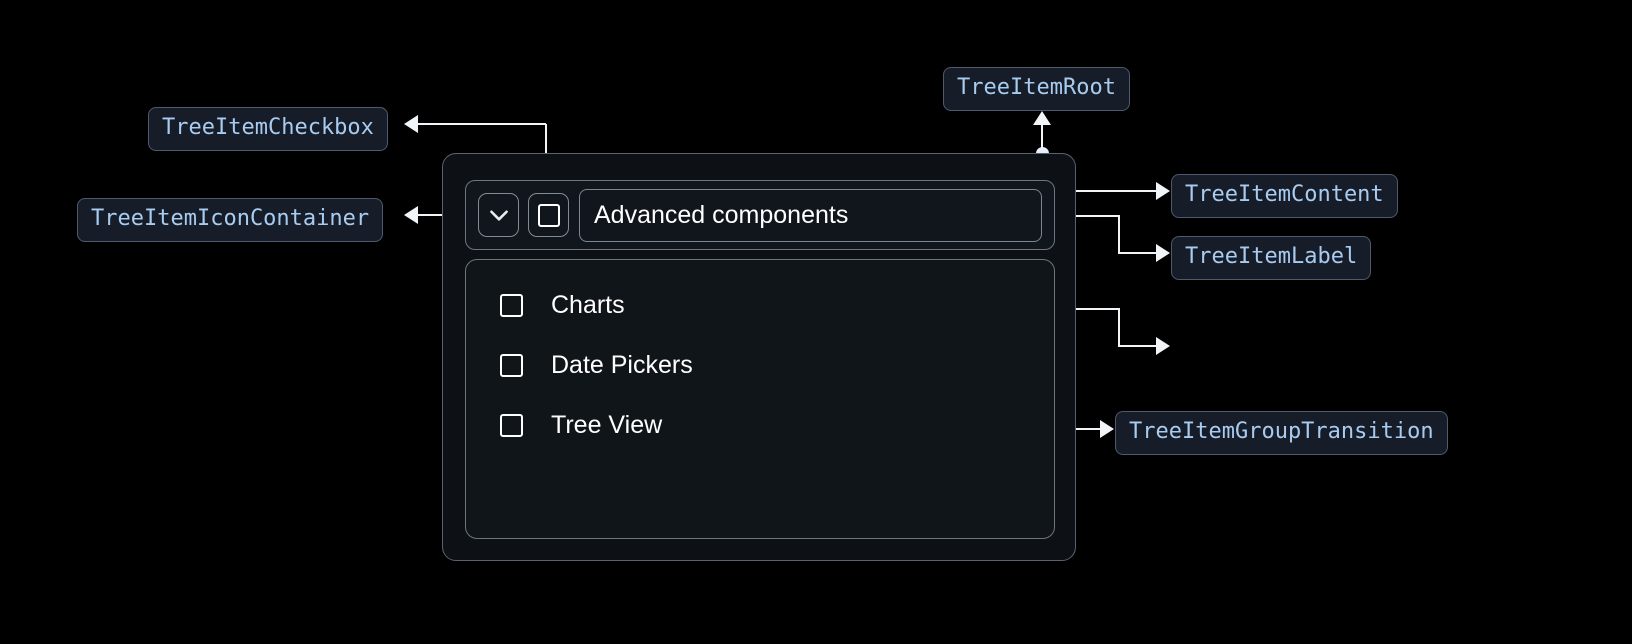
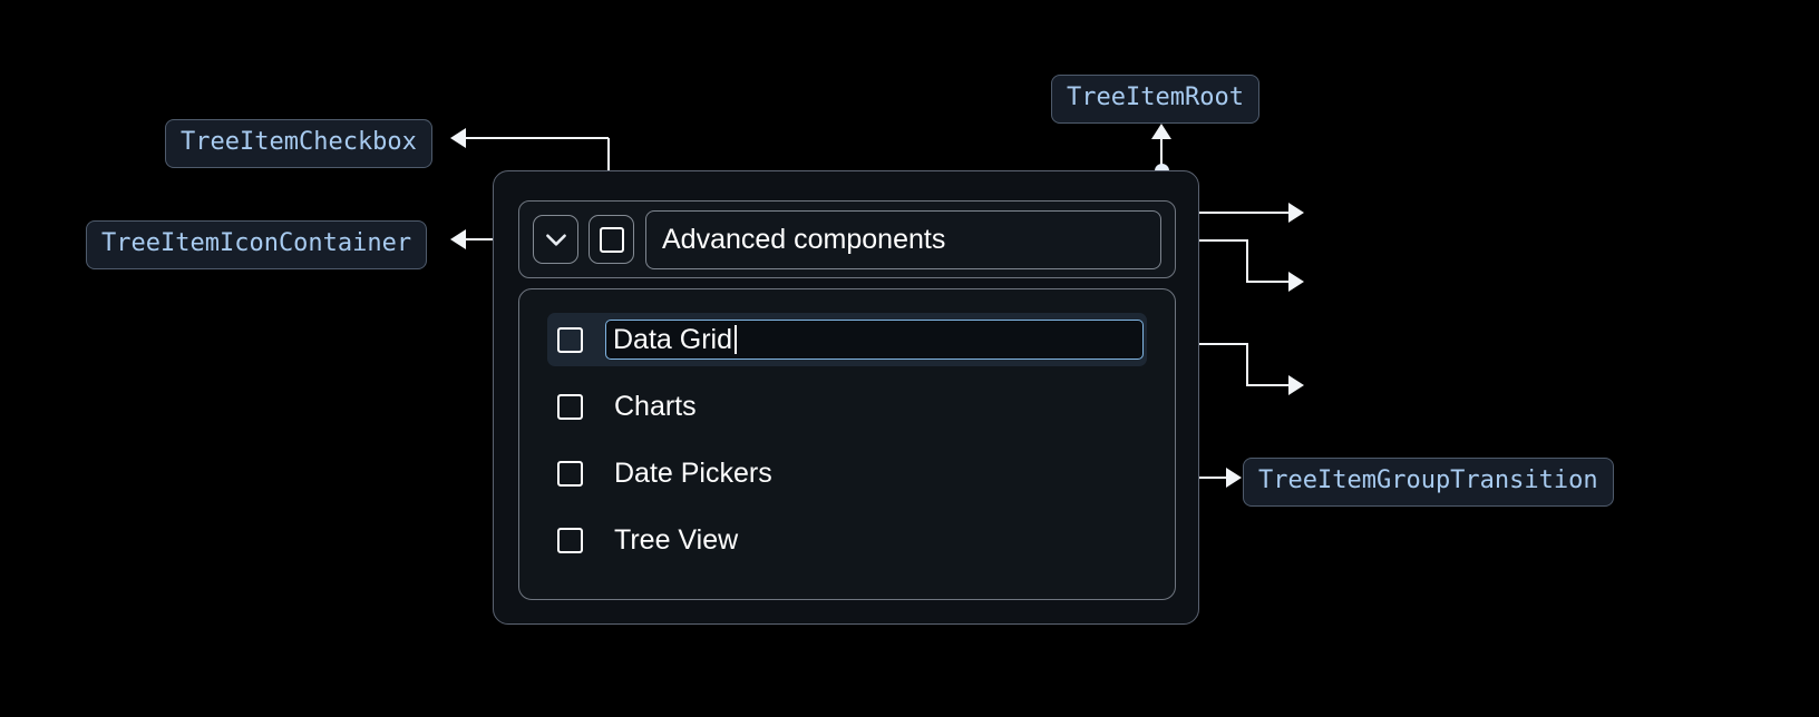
  TreeItemCheckbox
  TreeItemIconContainer
  TreeItemRoot
- TreeItemContent
- TreeItemLabel
  TreeItemGroupTransition
  Advanced components
+ Data Grid
  Charts
  Date Pickers
  Tree View
